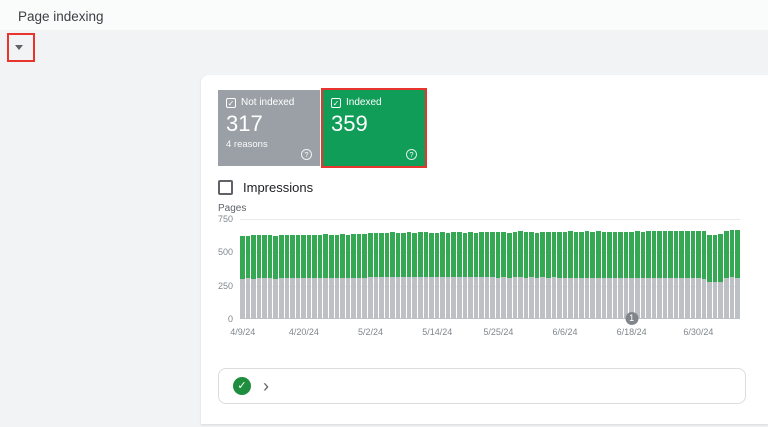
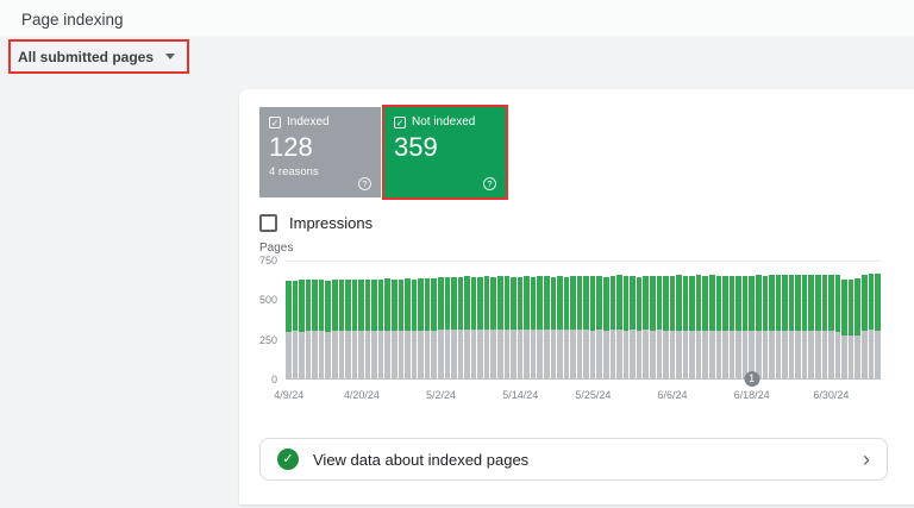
  Page indexing
+ All submitted pages
  ✓
- Not indexed
+ Indexed
- 317
+ 128
  4 reasons
  ?
  ✓
- Indexed
+ Not indexed
  359
  ?
  Impressions
  Pages
  0
  250
  500
  750
  1
  4/9/24
  4/20/24
  5/2/24
  5/14/24
  5/25/24
  6/6/24
  6/18/24
  6/30/24
  ✓
+ View data about indexed pages
  ›
